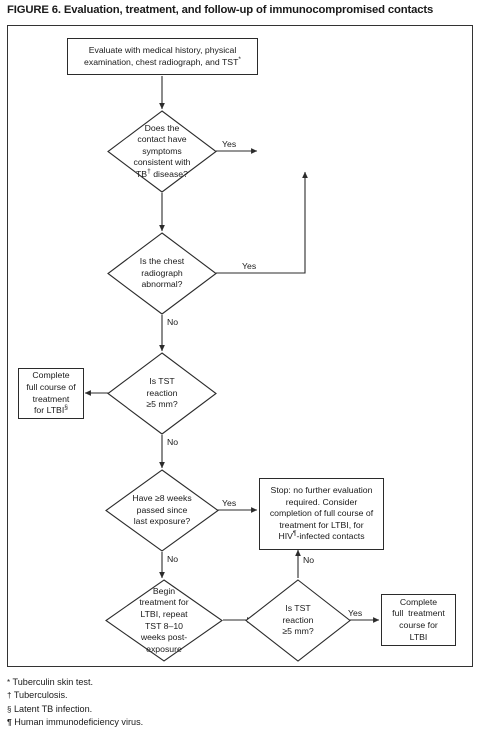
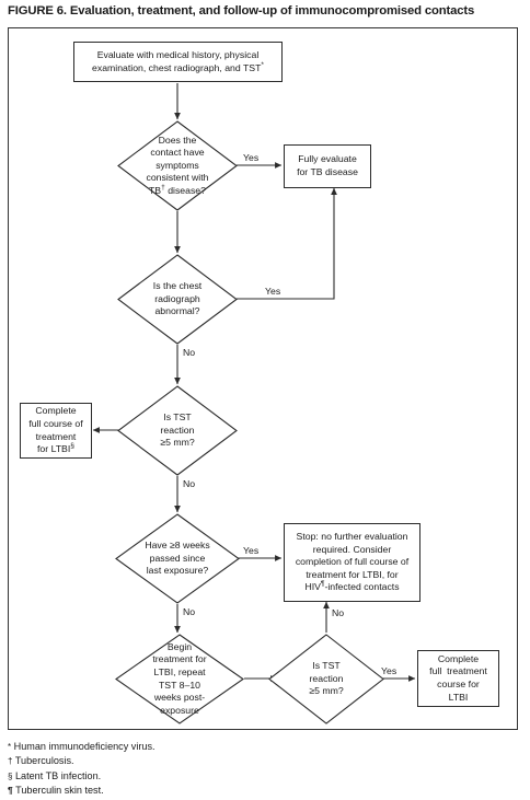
  FIGURE 6. Evaluation, treatment, and follow-up of immunocompromised contacts
  Evaluate with medical history, physical
  examination, chest radiograph, and TST
  Does the
  contact have
  symptoms
  consistent with
  TB disease?
  Yes
+ Fully evaluate
+ for TB disease
  Is the chest
  radiograph
  abnormal?
  Yes
  No
  Is TST
  reaction
  ≥5 mm?
  Complete
  full course of
  treatment
  for LTBI
  No
  Have ≥8 weeks
  passed since
  last exposure?
  Yes
  No
  Stop: no further evaluation
  required. Consider
  completion of full course of
  treatment for LTBI, for
  HIV -infected contacts
  No
  Begin
  treatment for
  LTBI, repeat
  TST 8–10
  weeks post-
  exposure
  Is TST
  reaction
  ≥5 mm?
  Yes
  Complete
  full treatment
  course for
  LTBI
- * Tuberculin skin test.
+ * Human immunodeficiency virus.
  † Tuberculosis.
  § Latent TB infection.
- ¶ Human immunodeficiency virus.
+ ¶ Tuberculin skin test.
